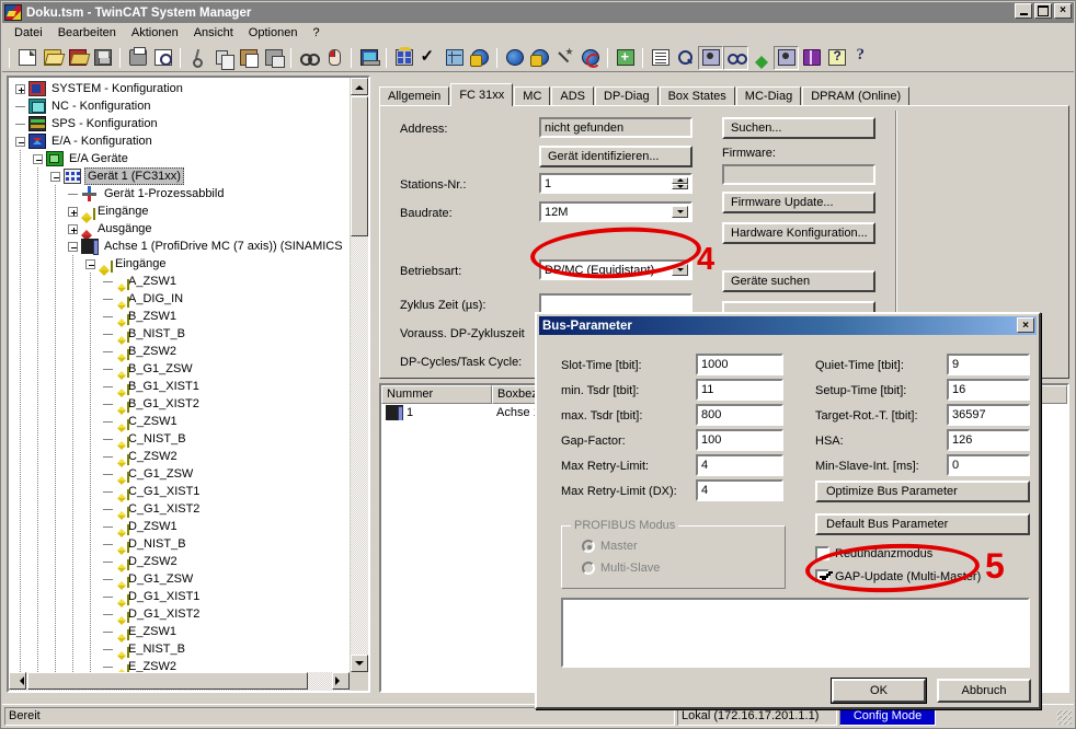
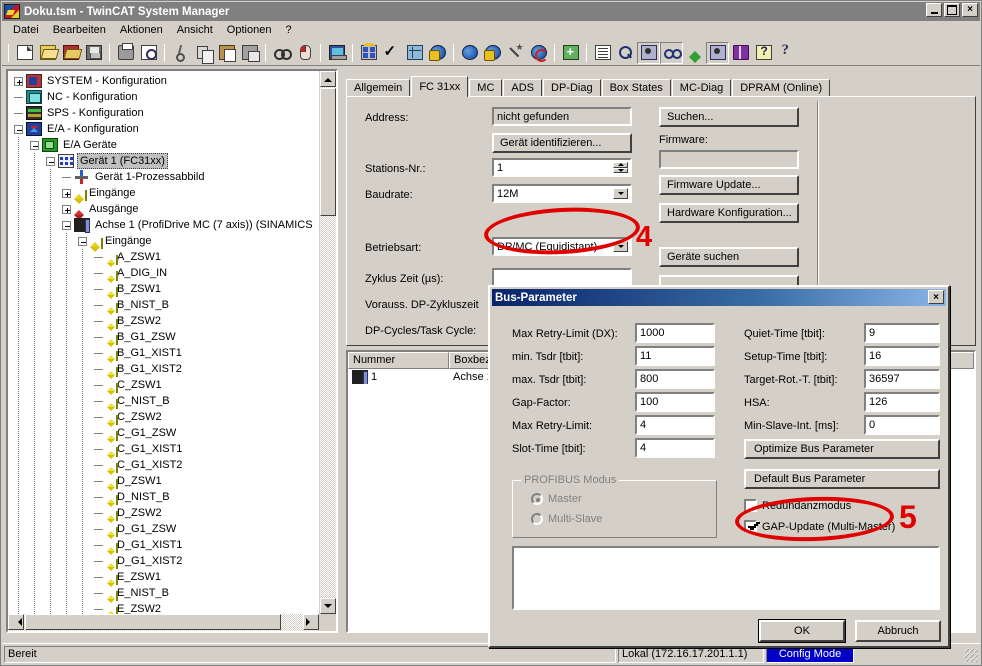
  Doku.tsm - TwinCAT System Manager
  ×
  Datei
  Bearbeiten
  Aktionen
  Ansicht
  Optionen
  ?
  ✓
  SYSTEM - Konfiguration
  NC - Konfiguration
  SPS - Konfiguration
  E/A - Konfiguration
  E/A Geräte
  Gerät 1 (FC31xx)
  Gerät 1-Prozessabbild
  Eingänge
  Ausgänge
  Achse 1 (ProfiDrive MC (7 axis)) (SINAMICS
  Eingänge
  A_ZSW1
  A_DIG_IN
  B_ZSW1
  B_NIST_B
  B_ZSW2
  B_G1_ZSW
  B_G1_XIST1
  B_G1_XIST2
  C_ZSW1
  C_NIST_B
  C_ZSW2
  C_G1_ZSW
  C_G1_XIST1
  C_G1_XIST2
  D_ZSW1
  D_NIST_B
  D_ZSW2
  D_G1_ZSW
  D_G1_XIST1
  D_G1_XIST2
  E_ZSW1
  E_NIST_B
  E_ZSW2
  Allgemein
  FC 31xx
  MC
  ADS
  DP-Diag
  Box States
  MC-Diag
  DPRAM (Online)
  Address:
  nicht gefunden
  Gerät identifizieren...
  Stations-Nr.:
  1
  Baudrate:
  12M
  Betriebsart:
  DP/MC (Equidistant)
  Zyklus Zeit (µs):
  Vorauss. DP-Zykluszeit
  DP-Cycles/Task Cycle:
  Suchen...
  Firmware:
  Firmware Update...
  Hardware Konfiguration...
  Geräte suchen
  Nummer
  Boxbe
  1
  Achse
  4
  Bus-Parameter
  ×
- Slot-Time [tbit]:
+ Max Retry-Limit (DX):
  1000
  min. Tsdr [tbit]:
  11
  max. Tsdr [tbit]:
  800
  Gap-Factor:
  100
  Max Retry-Limit:
  4
- Max Retry-Limit (DX):
+ Slot-Time [tbit]:
  4
  Quiet-Time [tbit]:
  9
  Setup-Time [tbit]:
  16
  Target-Rot.-T. [tbit]:
  36597
  HSA:
  126
  Min-Slave-Int. [ms]:
  0
  Optimize Bus Parameter
  Default Bus Parameter
  PROFIBUS Modus
  Master
  Multi-Slave
  Redundanzmodus
  GAP-Update (Multi-Master)
  OK
  Abbruch
  5
  Bereit
  Lokal (172.16.17.201.1.1)
  Config Mode
